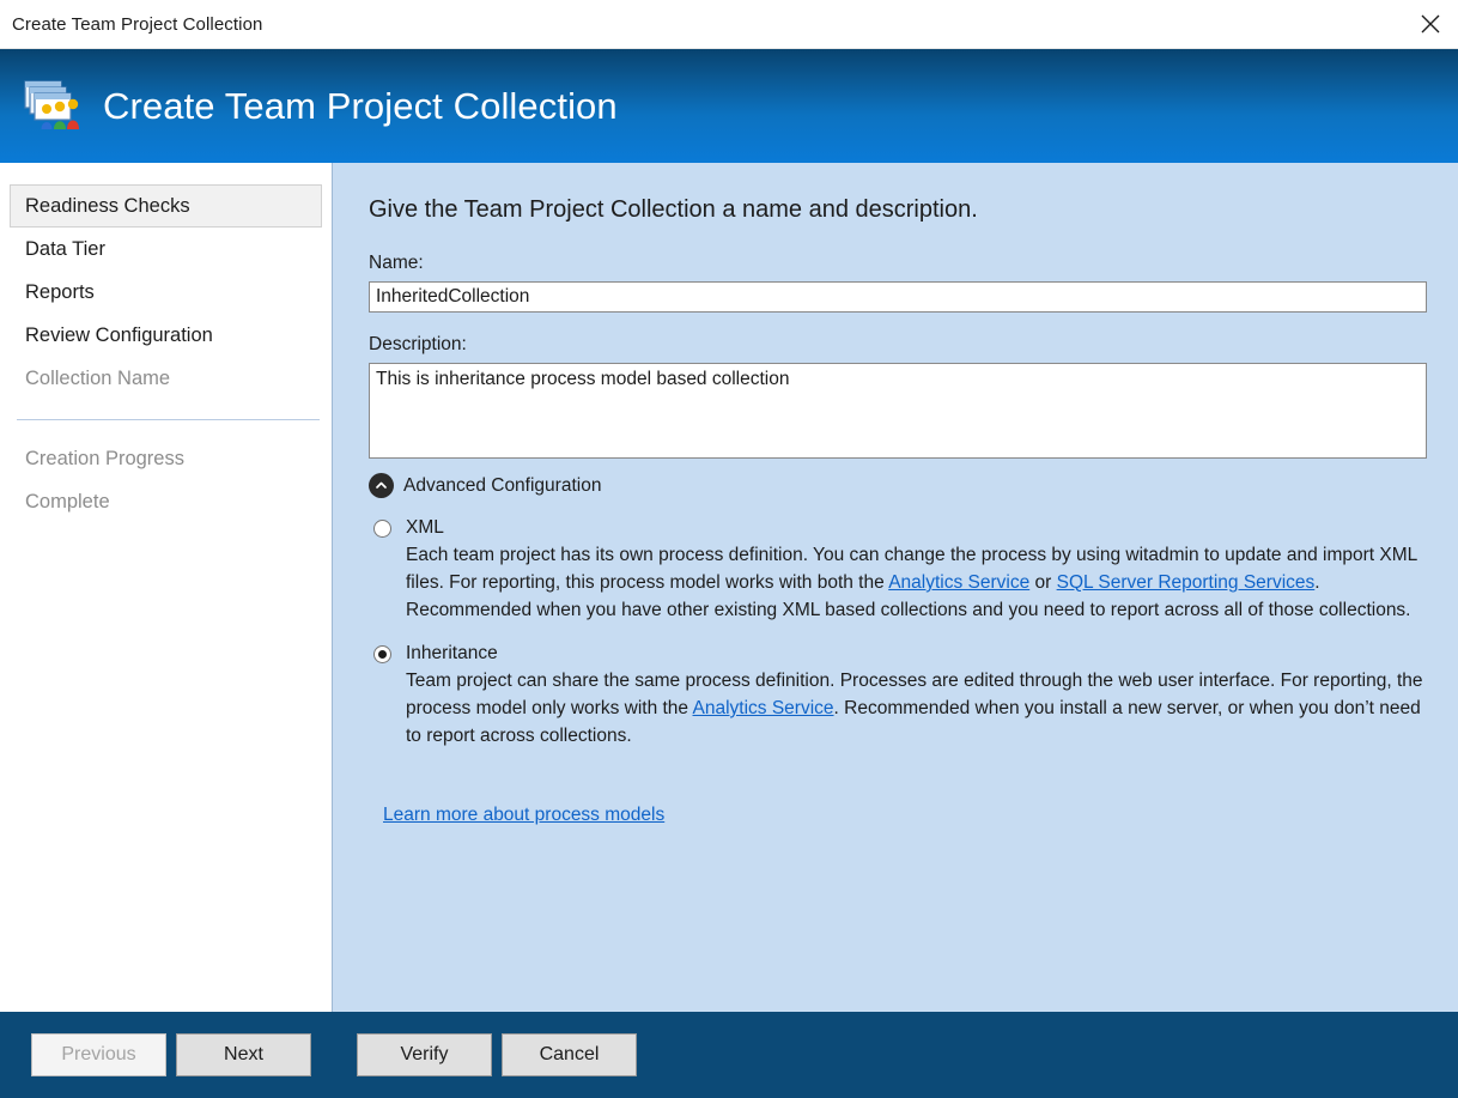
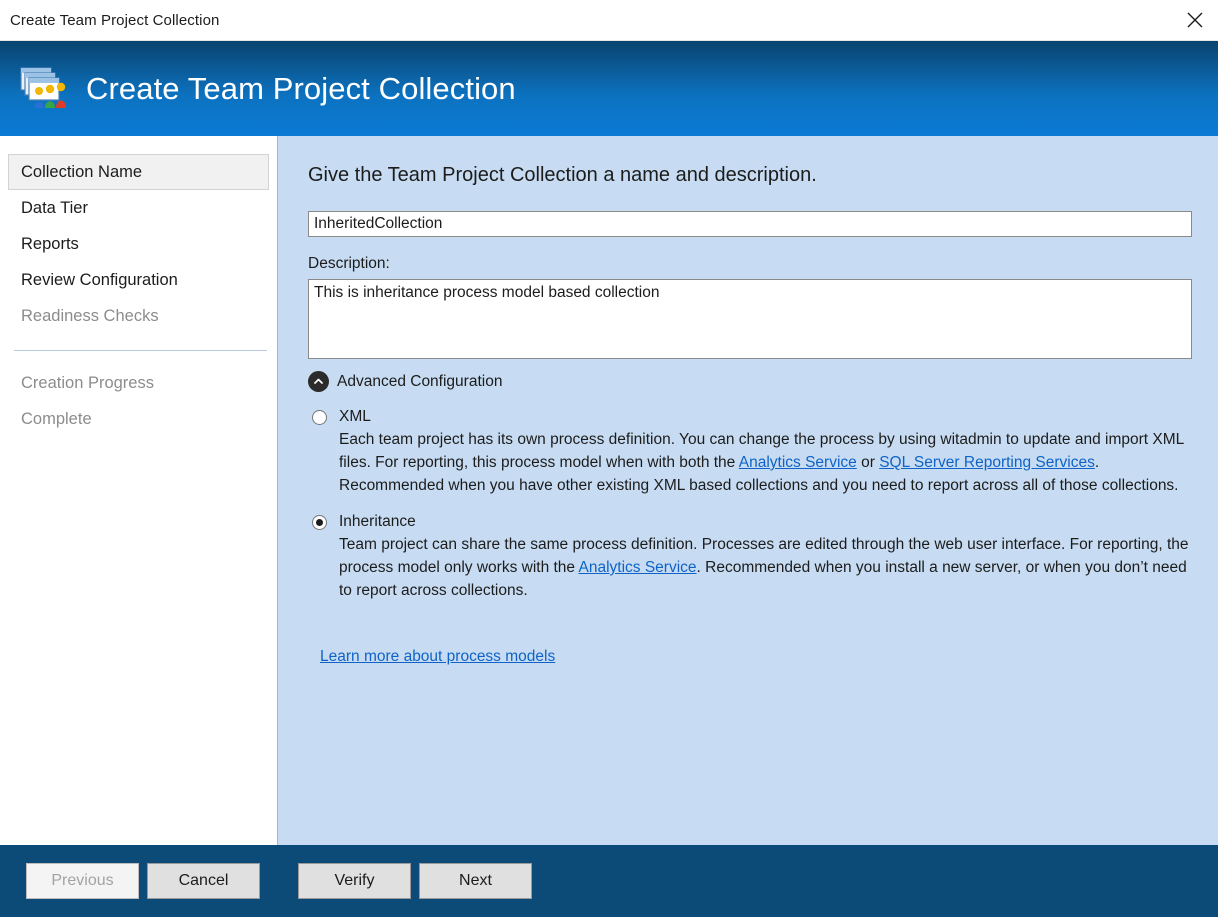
  Create Team Project Collection
  Create Team Project Collection
- Readiness Checks
+ Collection Name
  Data Tier
  Reports
  Review Configuration
- Collection Name
+ Readiness Checks
  Creation Progress
  Complete
  Give the Team Project Collection a name and description.
- Name:
  InheritedCollection
  Description:
  This is inheritance process model based collection
  Advanced Configuration
  XML
- Each team project has its own process definition. You can change the process by using witadmin to update and import XML files. For reporting, this process model works with both the Analytics Service or SQL Server Reporting Services. Recommended when you have other existing XML based collections and you need to report across all of those collections.
+ Each team project has its own process definition. You can change the process by using witadmin to update and import XML files. For reporting, this process model when with both the Analytics Service or SQL Server Reporting Services. Recommended when you have other existing XML based collections and you need to report across all of those collections.
  Inheritance
  Team project can share the same process definition. Processes are edited through the web user interface. For reporting, the process model only works with the Analytics Service. Recommended when you install a new server, or when you don’t need to report across collections.
  Learn more about process models
  Previous
- Next
+ Cancel
  Verify
- Cancel
+ Next
